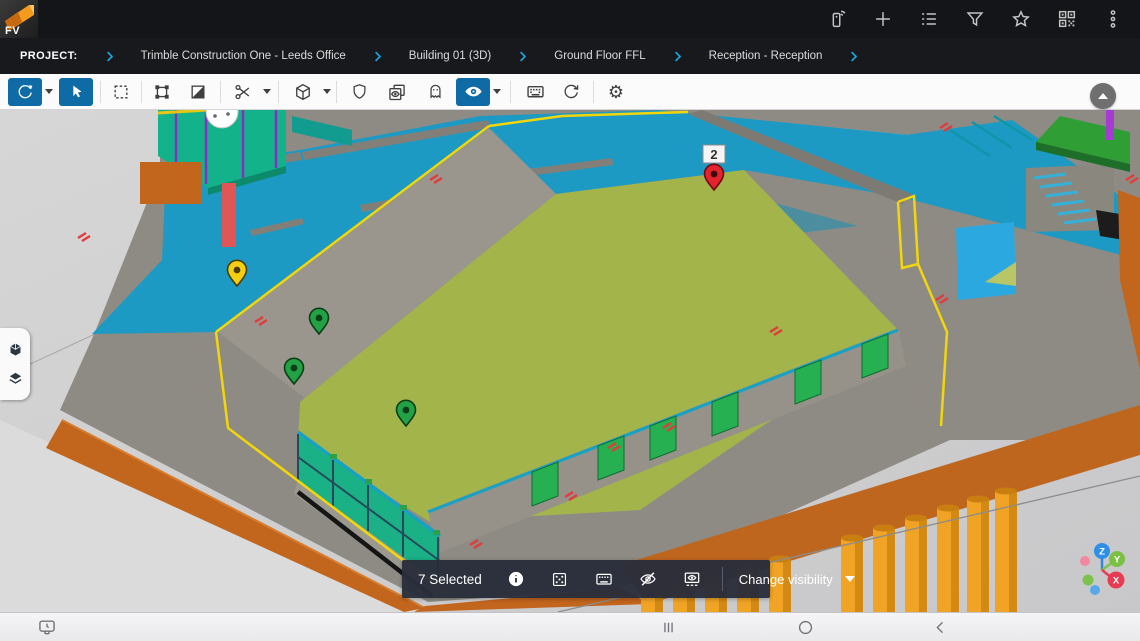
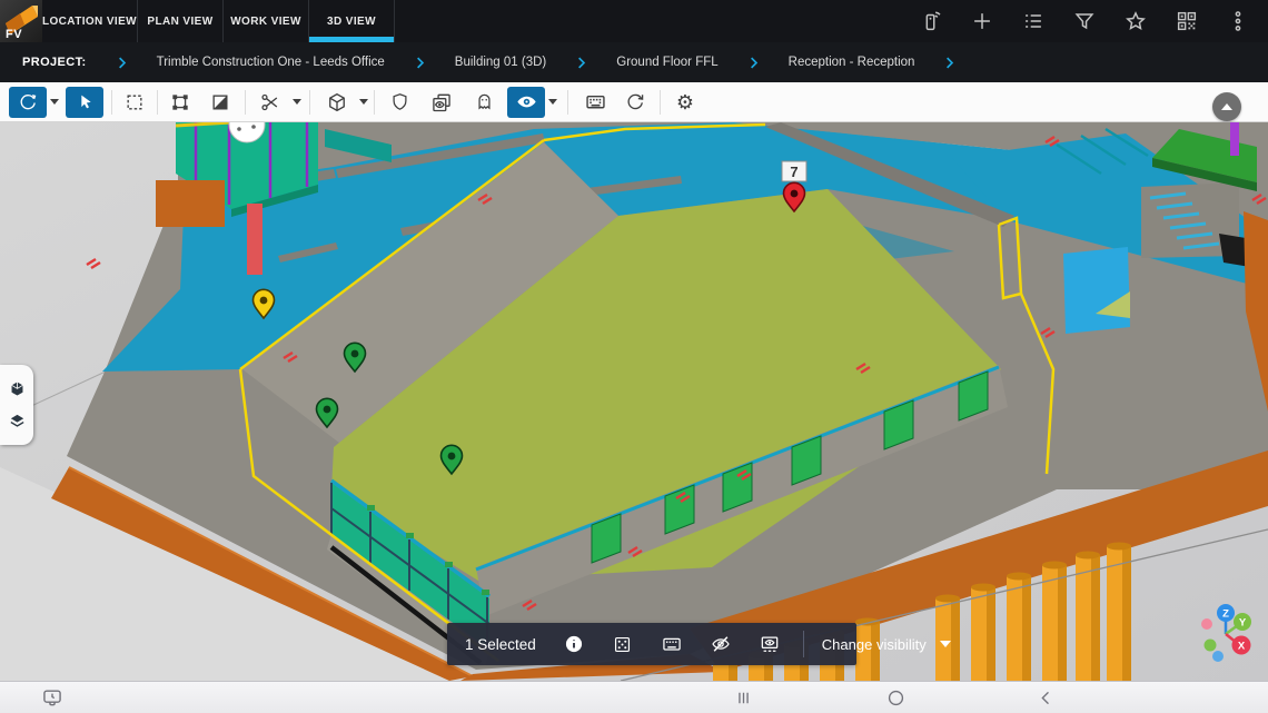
  FV
+ LOCATION VIEW
+ PLAN VIEW
+ WORK VIEW
+ 3D VIEW
  PROJECT:
  Trimble Construction One - Leeds Office
  Building 01 (3D)
  Ground Floor FFL
  Reception - Reception
  ⚙
- 2
+ 7
  Z
  Y
  X
- 7 Selected
+ 1 Selected
  Change visibility
